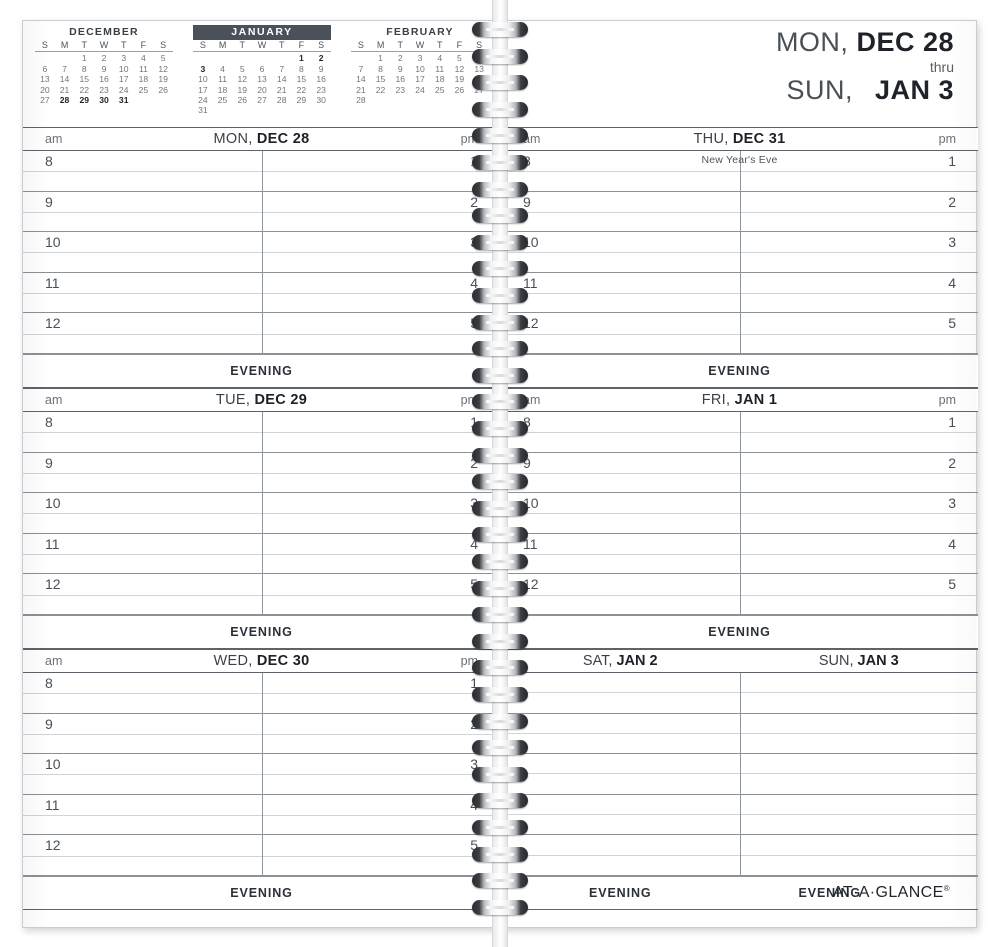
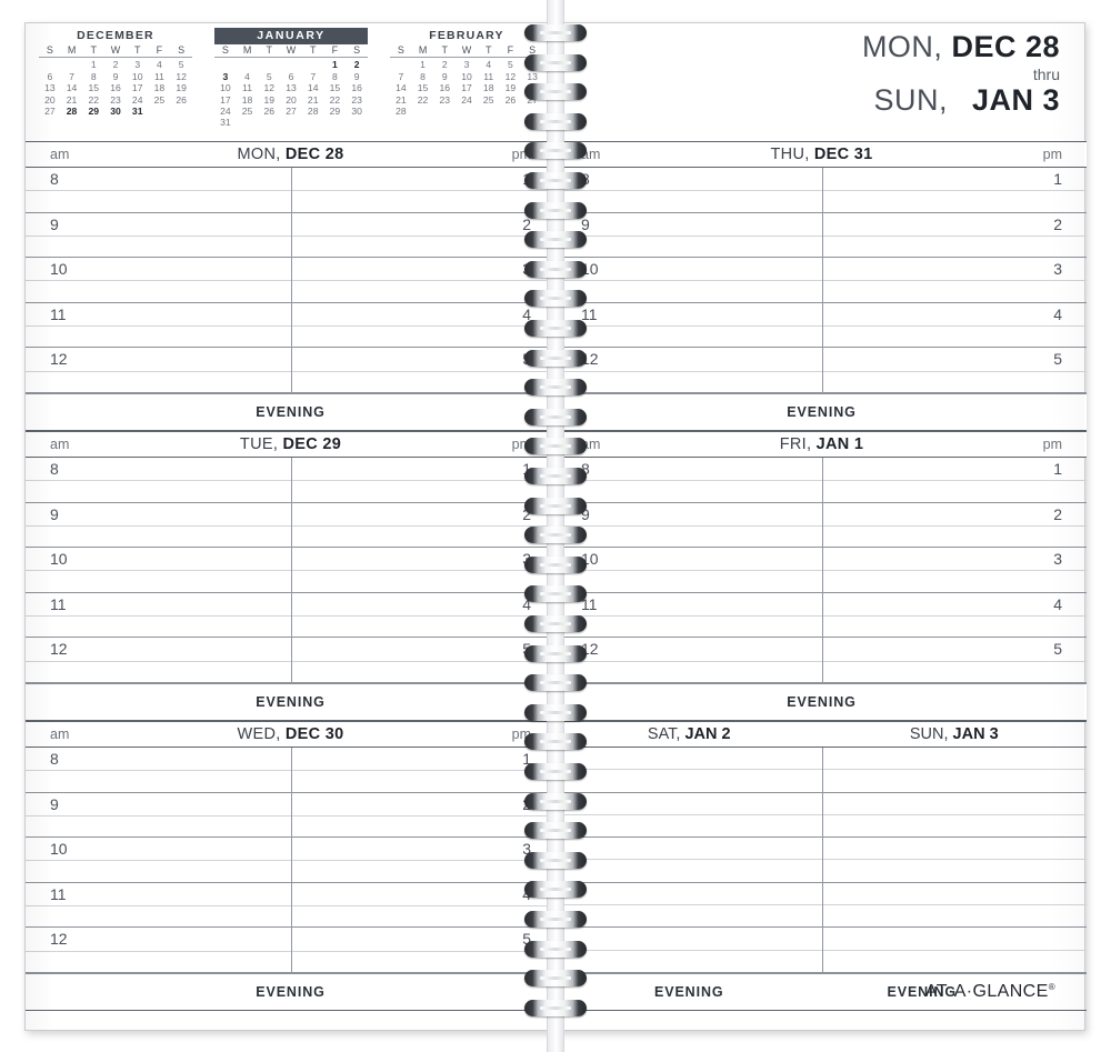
- New Year's Eve
